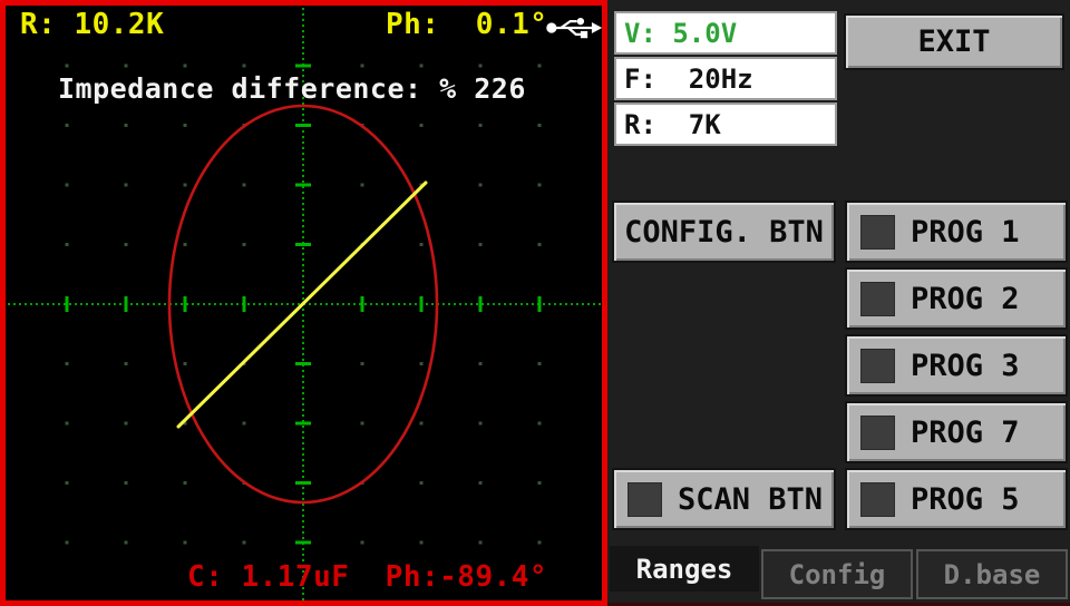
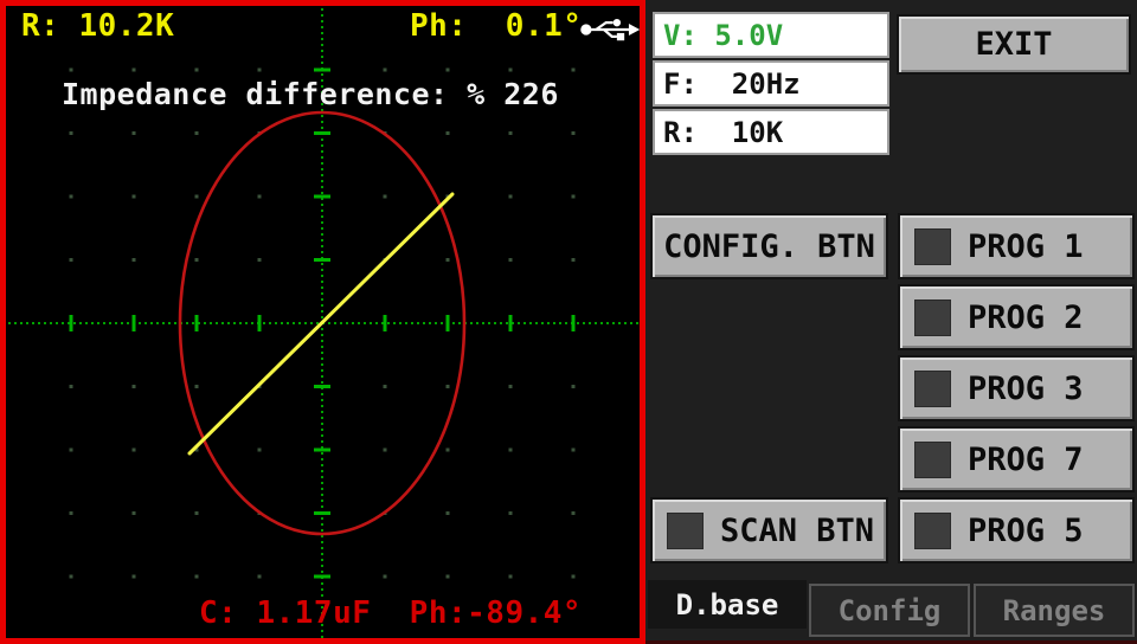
  R: 10.2K
  Ph: 0.1°
  Impedance difference: % 226
  C: 1.17uF Ph:-89.4°
  V: 5.0V
  F: 20Hz
- R: 7K
+ R: 10K
  EXIT
  CONFIG. BTN
  PROG 1
  PROG 2
  PROG 3
  PROG 7
  PROG 5
  SCAN BTN
- Ranges
+ D.base
  Config
- D.base
+ Ranges
